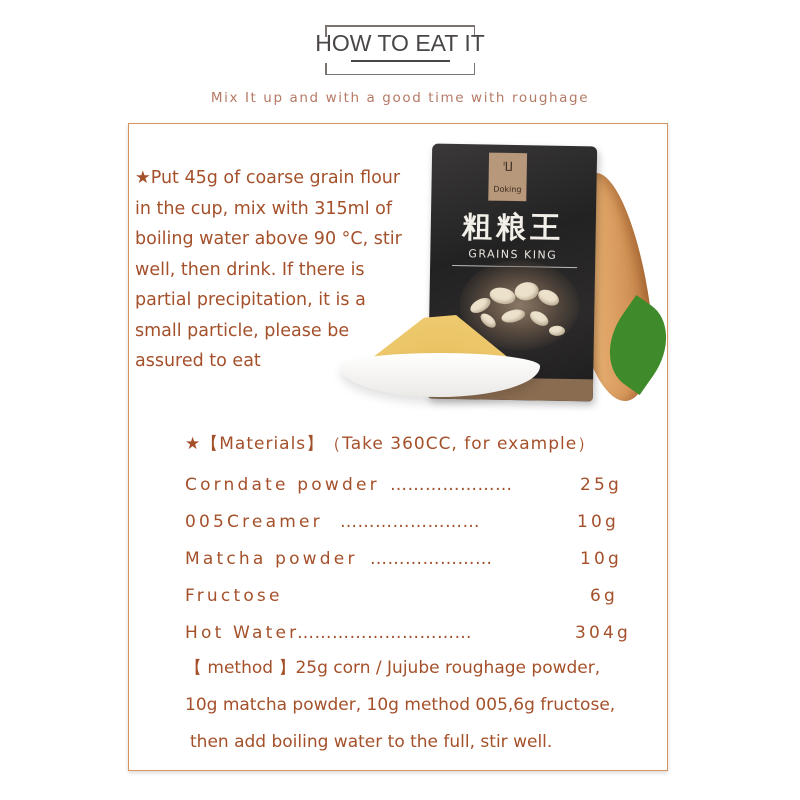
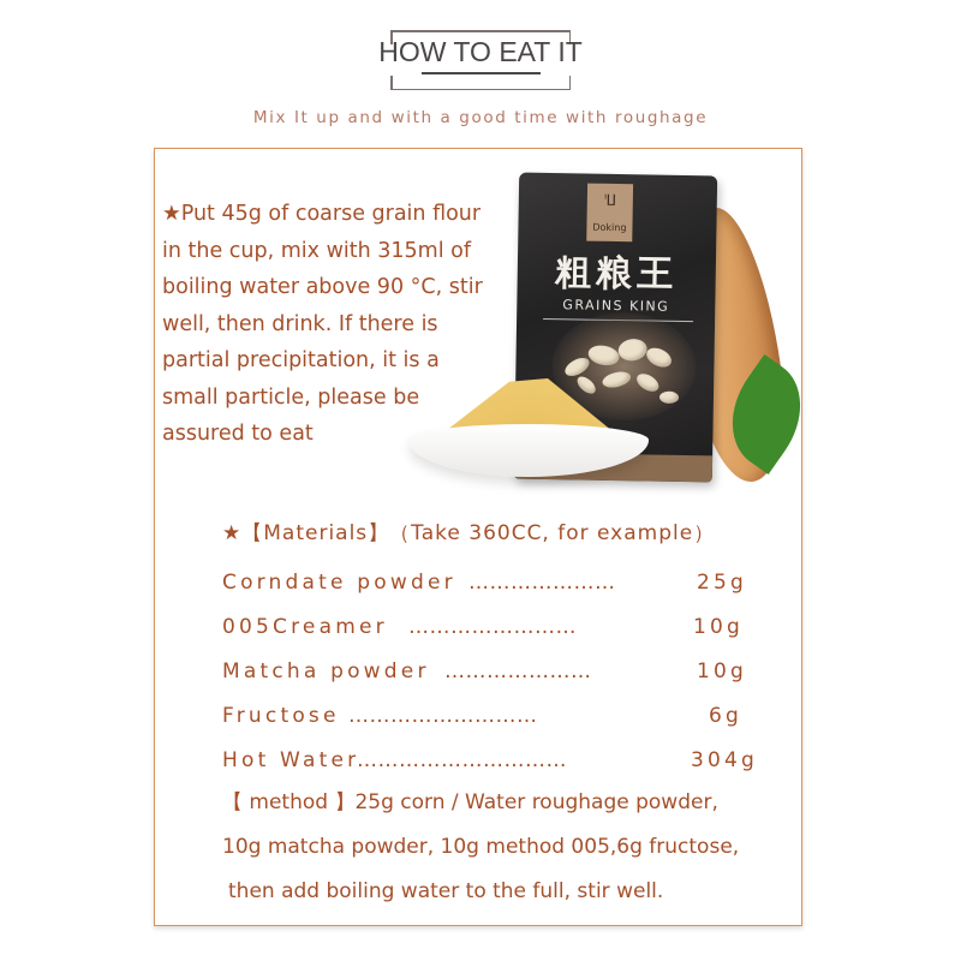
  HOW TO EAT IT
  Mix It up and with a good time with roughage
  ★Put 45g of coarse grain flour
  in the cup, mix with 315ml of
  boiling water above 90 °C, stir
  well, then drink. If there is
  partial precipitation, it is a
  small particle, please be
  assured to eat
  ᑊ∐
  Doking
  粗粮王
  GRAINS KING
  ★【Materials】（Take 360CC, for example）
  Corndate powder
  …………………
  25g
  005Creamer
  ……………………
  10g
  Matcha powder
  …………………
  10g
  Fructose
+ ………………………
  6g
  Hot Water
  …………………………
  304g
- 【 method 】25g corn / Jujube roughage powder,
+ 【 method 】25g corn / Water roughage powder,
  10g matcha powder, 10g method 005,6g fructose,
  then add boiling water to the full, stir well.
